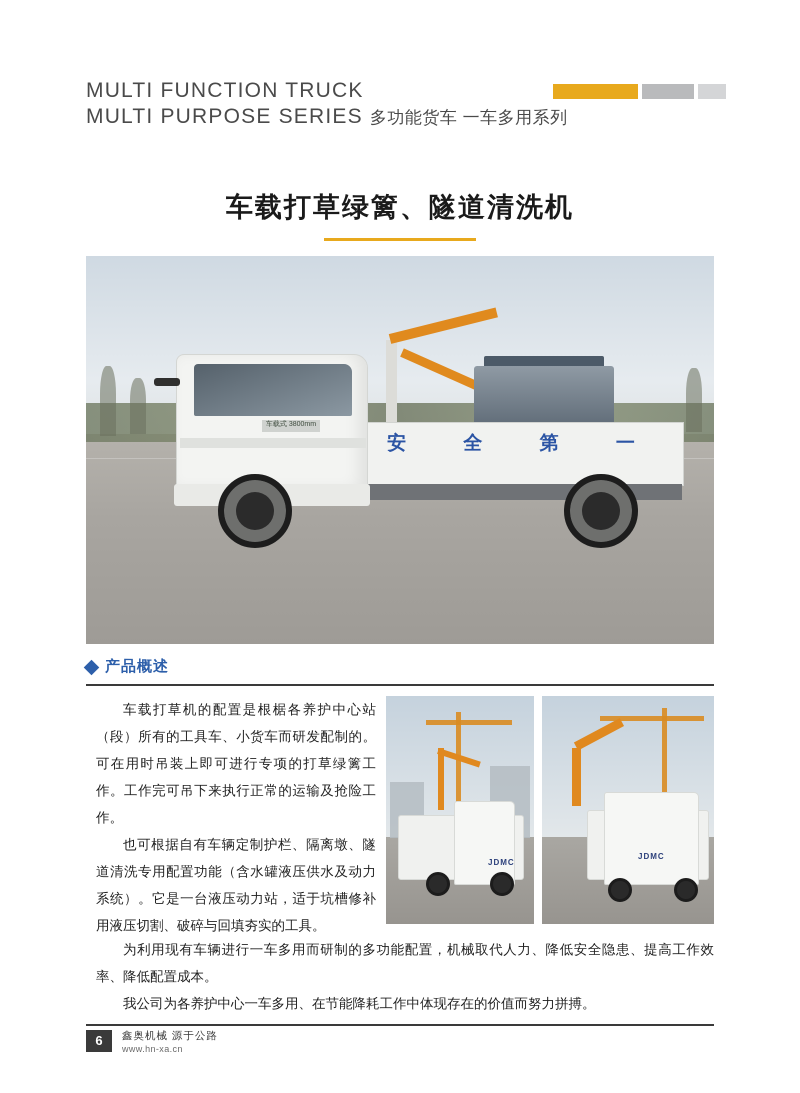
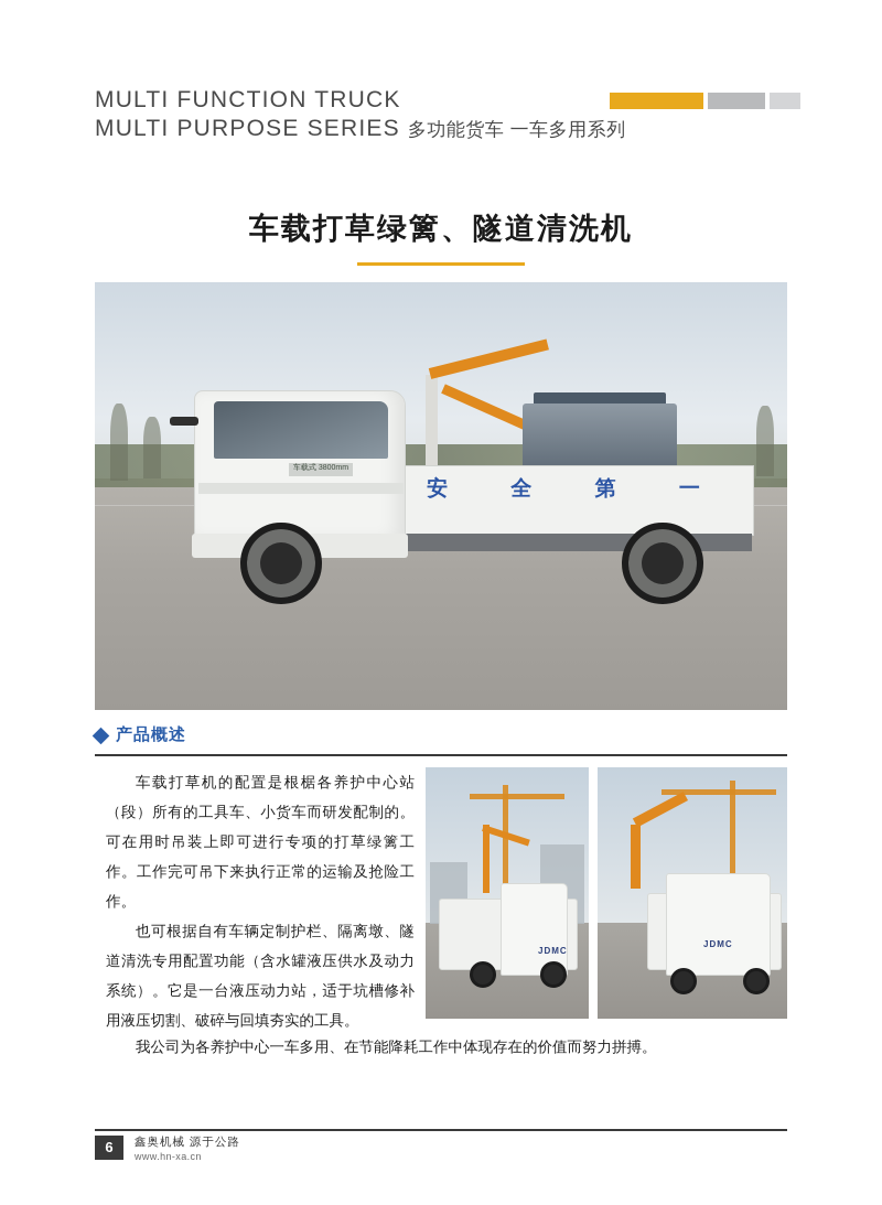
  MULTI FUNCTION TRUCK
  MULTI PURPOSE SERIES 多功能货车 一车多用系列
  车载打草绿篱、隧道清洗机
  安 全 第 一
  产品概述
  车载打草机的配置是根椐各养护中心站（段）所有的工具车、小货车而研发配制的。可在用时吊装上即可进行专项的打草绿篱工作。工作完可吊下来执行正常的运输及抢险工作。
  也可根据自有车辆定制护栏、隔离墩、隧道清洗专用配置功能（含水罐液压供水及动力系统）。它是一台液压动力站，适于坑槽修补用液压切割、破碎与回填夯实的工具。
  JDMC
  JDMC
- 为利用现有车辆进行一车多用而研制的多功能配置，机械取代人力、降低安全隐患、提高工作效率、降低配置成本。
  我公司为各养护中心一车多用、在节能降耗工作中体现存在的价值而努力拼搏。
  6
  鑫奥机械 源于公路
  www.hn-xa.cn
